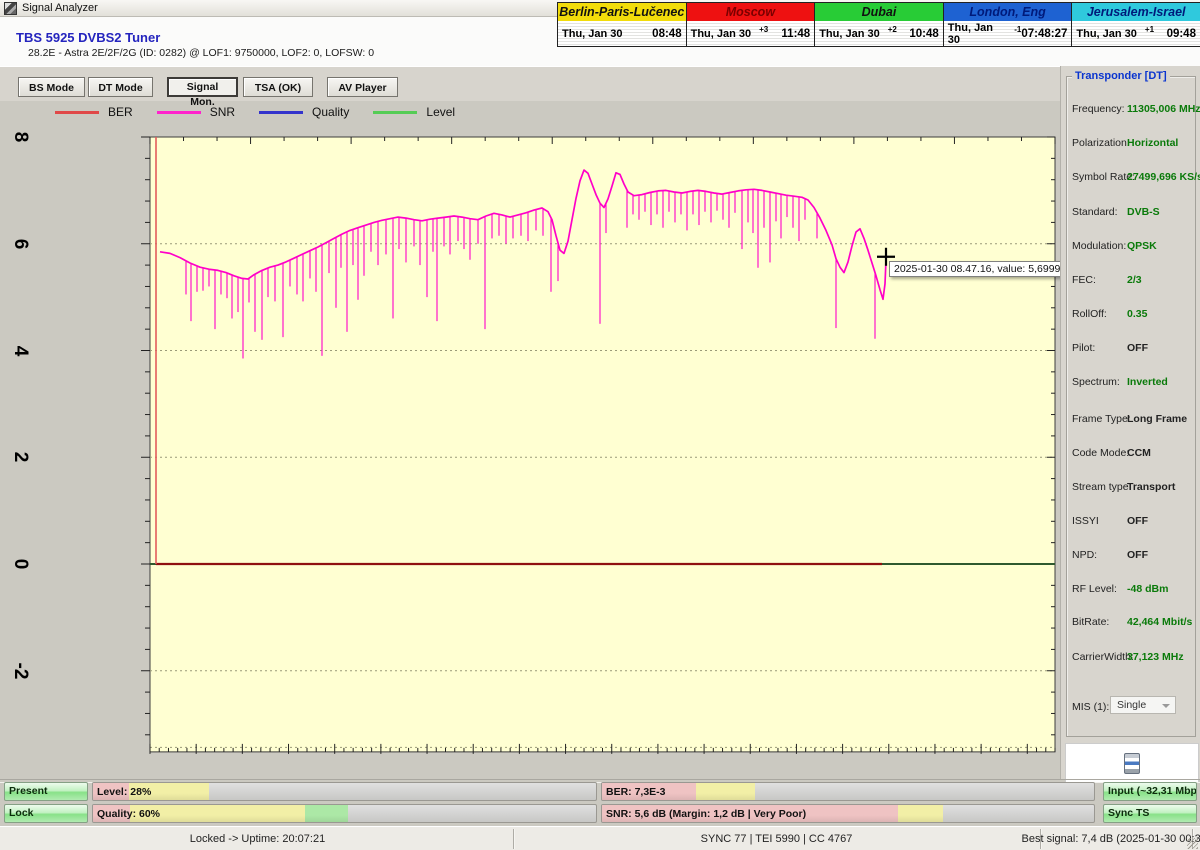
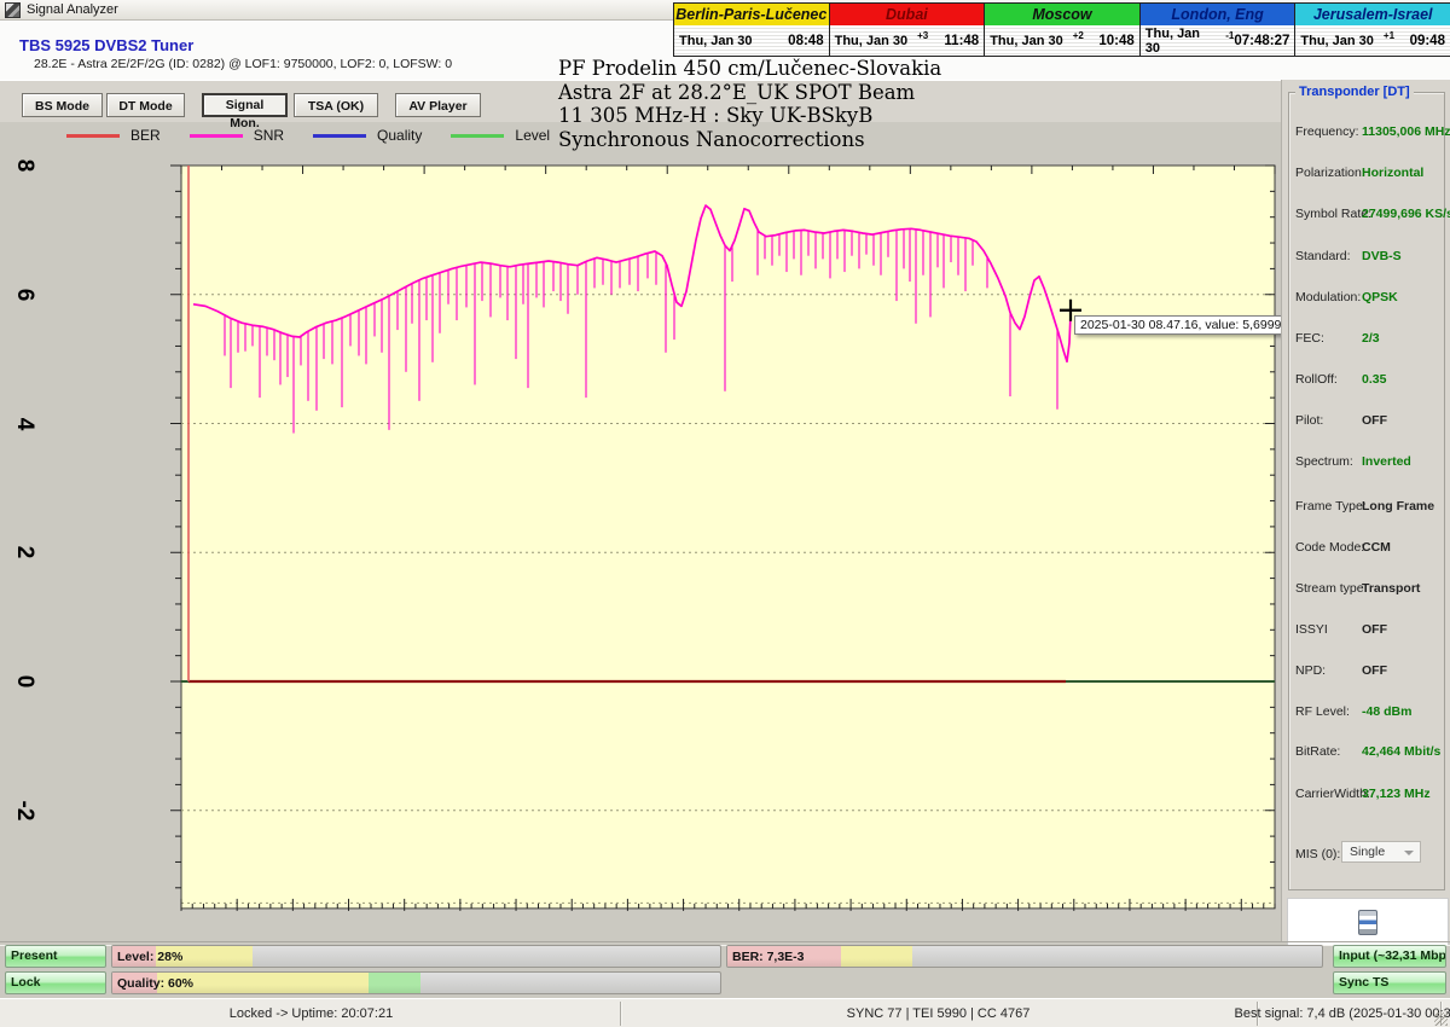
  Signal Analyzer
  TBS 5925 DVBS2 Tuner
  28.2E - Astra 2E/2F/2G (ID: 0282) @ LOF1: 9750000, LOF2: 0, LOFSW: 0
  Berlin-Paris-Lučenec
  Thu, Jan 30
  08:48
- Moscow
+ Dubai
  Thu, Jan 30
  +3
  11:48
- Dubai
+ Moscow
  Thu, Jan 30
  +2
  10:48
  London, Eng
  Thu, Jan 30
  -1
  07:48:27
  Jerusalem-Israel
  Thu, Jan 30
  +1
  09:48
+ PF Prodelin 450 cm/Lučenec-Slovakia
+ Astra 2F at 28.2°E_UK SPOT Beam
+ 11 305 MHz-H : Sky UK-BSkyB
+ Synchronous Nanocorrections
  BER
  SNR
  Quality
  Level
  2025-01-30 08.47.16, value: 5,6999
  Transponder [DT]
  Frequency:
  11305,006 MHz
  Polarization:
  Horizontal
  Symbol Rate:
  27499,696 KS/
  Standard:
  DVB-S
  Modulation:
  QPSK
  FEC:
  2/3
  RollOff:
  0.35
  Pilot:
  OFF
  Spectrum:
  Inverted
  Frame Type:
  Long Frame
  Code Mode:
  CCM
  Stream type:
  Transport
  ISSYI
  OFF
  NPD:
  OFF
  RF Level:
  -48 dBm
  BitRate:
  42,464 Mbit/s
  CarrierWidth:
  37,123 MHz
- MIS (1):
+ MIS (0):
  Single
  Present
  Lock
  Input (~32,31 Mbp
  Sync TS
  Level: 28%
  Quality: 60%
  BER: 7,3E-3
- SNR: 5,6 dB (Margin: 1,2 dB | Very Poor)
  Locked -> Uptime: 20:07:21
  SYNC 77 | TEI 5990 | CC 4767
  Best signal: 7,4 dB (2025-01-30 0
  BS Mode
  DT Mode
  Signal Mon.
  TSA (OK)
  AV Player
